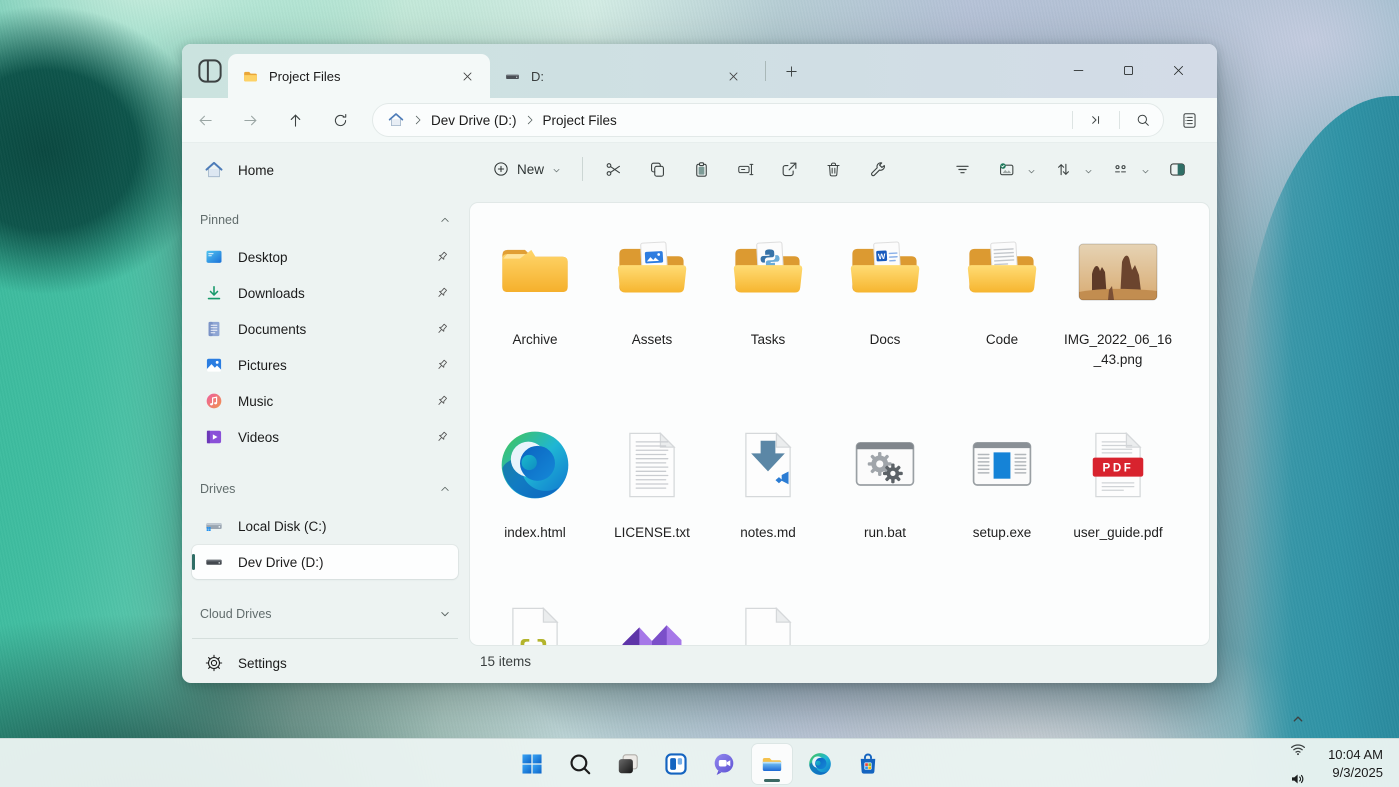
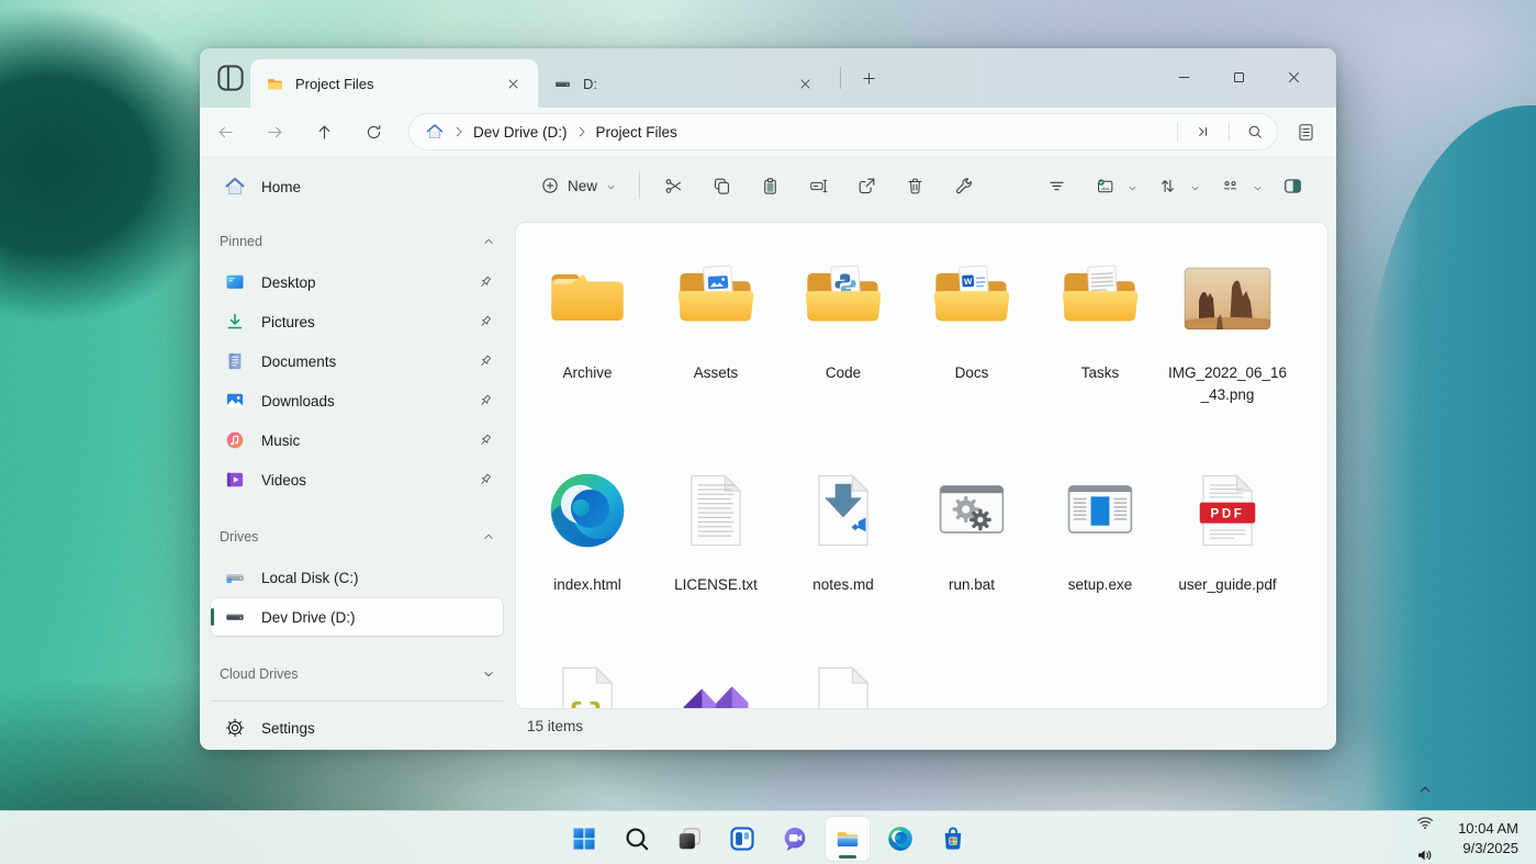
  Project Files
  D:
  Dev Drive (D:)
  Project Files
  New
  Home
  Pinned
  Desktop
- Downloads
+ Pictures
  Documents
- Pictures
+ Downloads
  Music
  Videos
  Drives
  Local Disk (C:)
  Dev Drive (D:)
  Cloud Drives
  Settings
  Archive
  Assets
- Tasks
+ Code
  Docs
- Code
+ Tasks
  IMG_2022_06_16_43.png
  index.html
  LICENSE.txt
  notes.md
  run.bat
  setup.exe
  PDF
  user_guide.pdf
  15 items
  10:04 AM
  9/3/2025
